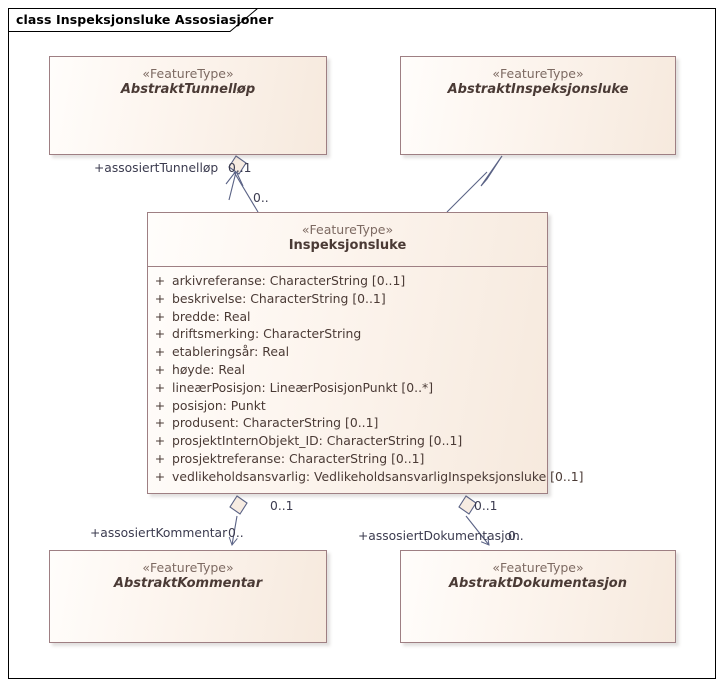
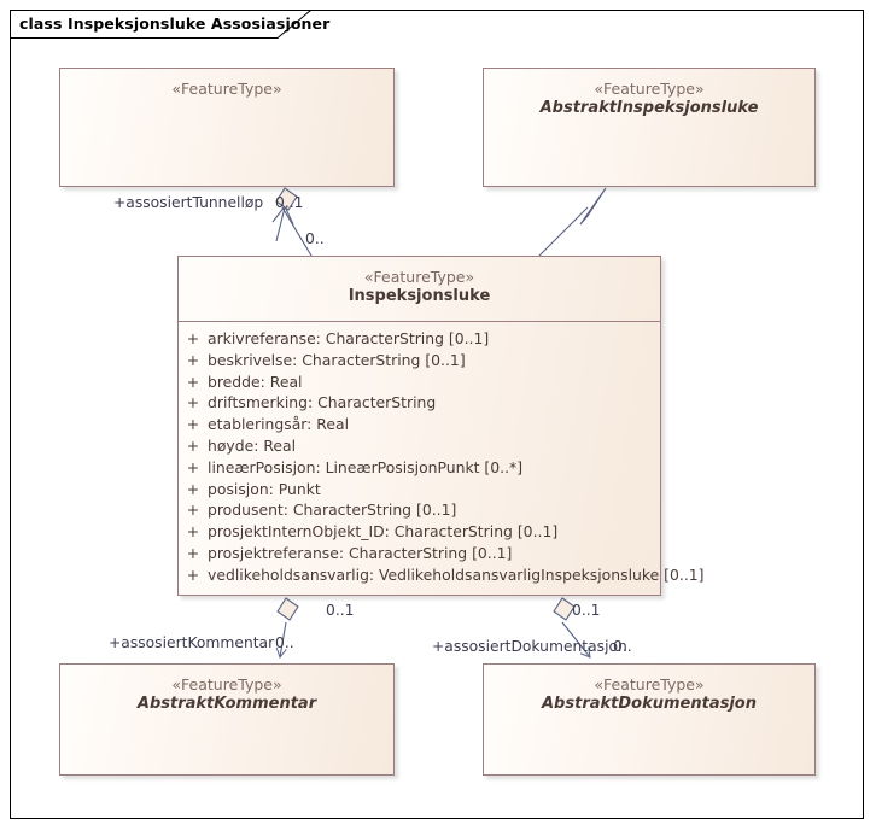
  class Inspeksjonsluke Assosiasjoner
  +assosiertTunnelløp
  0..1
  0..
  +assosiertKommentar
  0..
  0..1
  +assosiertDokumentasjon
  0..
  0..1
  «FeatureType»
- AbstraktTunnelløp
  «FeatureType»
  AbstraktInspeksjonsluke
  «FeatureType»
  Inspeksjonsluke
  +
  arkivreferanse: CharacterString [0..1]
  +
  beskrivelse: CharacterString [0..1]
  +
  bredde: Real
  +
  driftsmerking: CharacterString
  +
  etableringsår: Real
  +
  høyde: Real
  +
  lineærPosisjon: LineærPosisjonPunkt [0..*]
  +
  posisjon: Punkt
  +
  produsent: CharacterString [0..1]
  +
  prosjektInternObjekt_ID: CharacterString [0..1]
  +
  prosjektreferanse: CharacterString [0..1]
  +
  vedlikeholdsansvarlig: VedlikeholdsansvarligInspeksjonsluke [0..1]
  «FeatureType»
  AbstraktKommentar
  «FeatureType»
  AbstraktDokumentasjon
